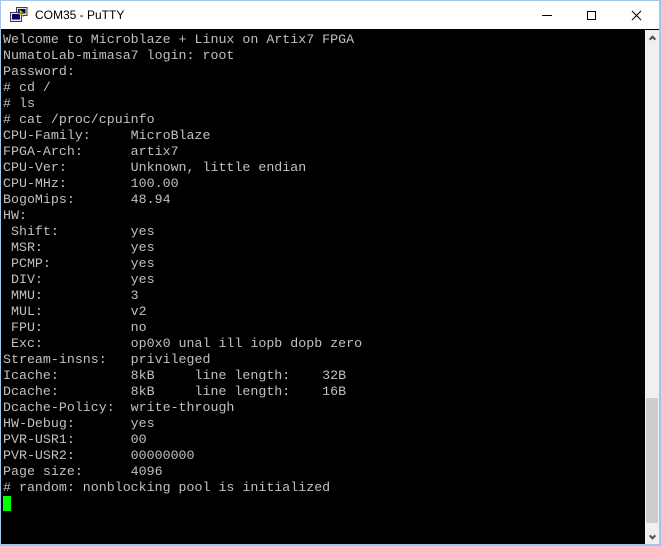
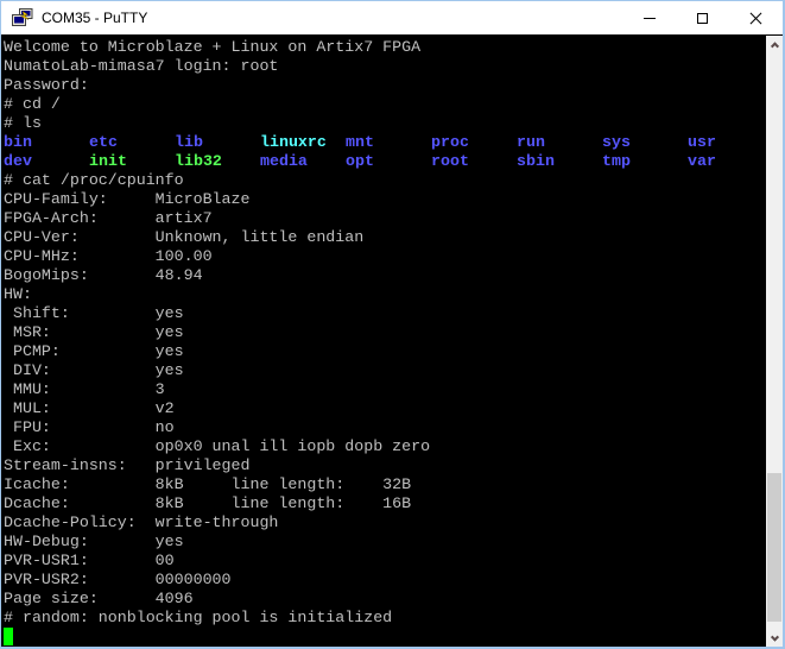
  COM35 - PuTTY
  Welcome to Microblaze + Linux on Artix7 FPGA
  NumatoLab-mimasa7 login: root
  Password:
  # cd /
  # ls
+ bin etc lib linuxrc mnt proc run sys usr
+ dev init lib32 media opt root sbin tmp var
  # cat /proc/cpuinfo
  CPU-Family: MicroBlaze
  FPGA-Arch: artix7
  CPU-Ver: Unknown, little endian
  CPU-MHz: 100.00
  BogoMips: 48.94
  HW:
  Shift: yes
  MSR: yes
  PCMP: yes
  DIV: yes
  MMU: 3
  MUL: v2
  FPU: no
  Exc: op0x0 unal ill iopb dopb zero
  Stream-insns: privileged
  Icache: 8kB line length: 32B
  Dcache: 8kB line length: 16B
  Dcache-Policy: write-through
  HW-Debug: yes
  PVR-USR1: 00
  PVR-USR2: 00000000
  Page size: 4096
  # random: nonblocking pool is initialized
